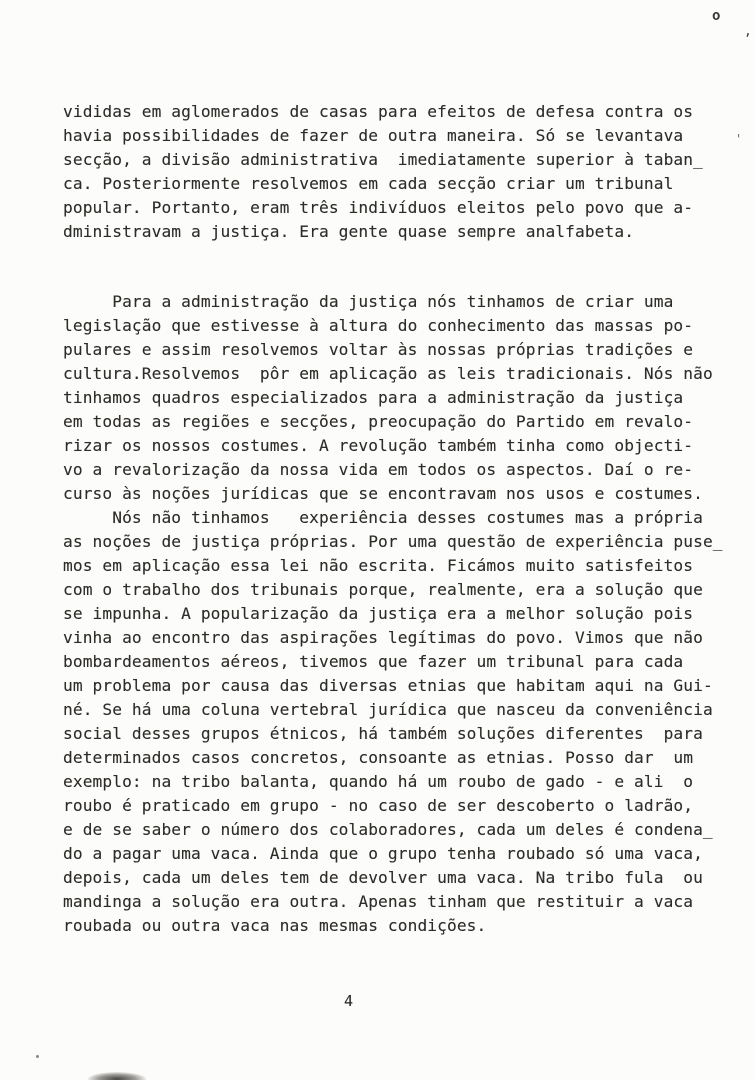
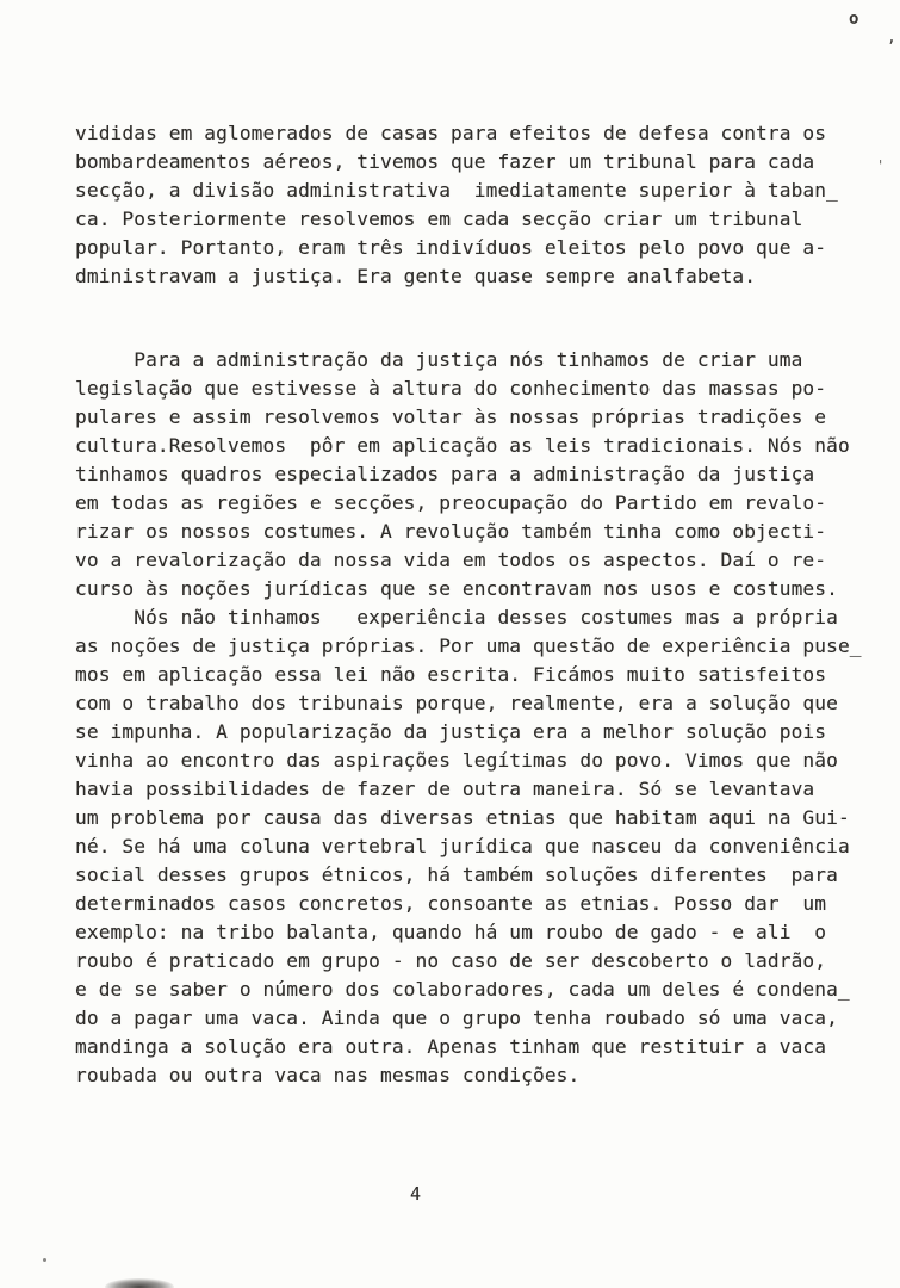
  vididas em aglomerados de casas para efeitos de defesa contra os
- havia possibilidades de fazer de outra maneira. Só se levantava
+ bombardeamentos aéreos, tivemos que fazer um tribunal para cada
  secção, a divisão administrativa imediatamente superior à taban̲
  ca. Posteriormente resolvemos em cada secção criar um tribunal
  popular. Portanto, eram três indivíduos eleitos pelo povo que a-
  dministravam a justiça. Era gente quase sempre analfabeta.
  Para a administração da justiça nós tinhamos de criar uma
  legislação que estivesse à altura do conhecimento das massas po-
  pulares e assim resolvemos voltar às nossas próprias tradições e
  cultura.Resolvemos pôr em aplicação as leis tradicionais. Nós não
  tinhamos quadros especializados para a administração da justiça
  em todas as regiões e secções, preocupação do Partido em revalo-
  rizar os nossos costumes. A revolução também tinha como objecti-
  vo a revalorização da nossa vida em todos os aspectos. Daí o re-
  curso às noções jurídicas que se encontravam nos usos e costumes.
  Nós não tinhamos experiência desses costumes mas a própria
  as noções de justiça próprias. Por uma questão de experiência puse̲
  mos em aplicação essa lei não escrita. Ficámos muito satisfeitos
  com o trabalho dos tribunais porque, realmente, era a solução que
  se impunha. A popularização da justiça era a melhor solução pois
  vinha ao encontro das aspirações legítimas do povo. Vimos que não
- bombardeamentos aéreos, tivemos que fazer um tribunal para cada
+ havia possibilidades de fazer de outra maneira. Só se levantava
  um problema por causa das diversas etnias que habitam aqui na Gui-
  né. Se há uma coluna vertebral jurídica que nasceu da conveniência
  social desses grupos étnicos, há também soluções diferentes para
  determinados casos concretos, consoante as etnias. Posso dar um
  exemplo: na tribo balanta, quando há um roubo de gado - e ali o
  roubo é praticado em grupo - no caso de ser descoberto o ladrão,
  e de se saber o número dos colaboradores, cada um deles é condena̲
  do a pagar uma vaca. Ainda que o grupo tenha roubado só uma vaca,
- depois, cada um deles tem de devolver uma vaca. Na tribo fula ou
  mandinga a solução era outra. Apenas tinham que restituir a vaca
  roubada ou outra vaca nas mesmas condições.
  4
  o
  ,
  '
